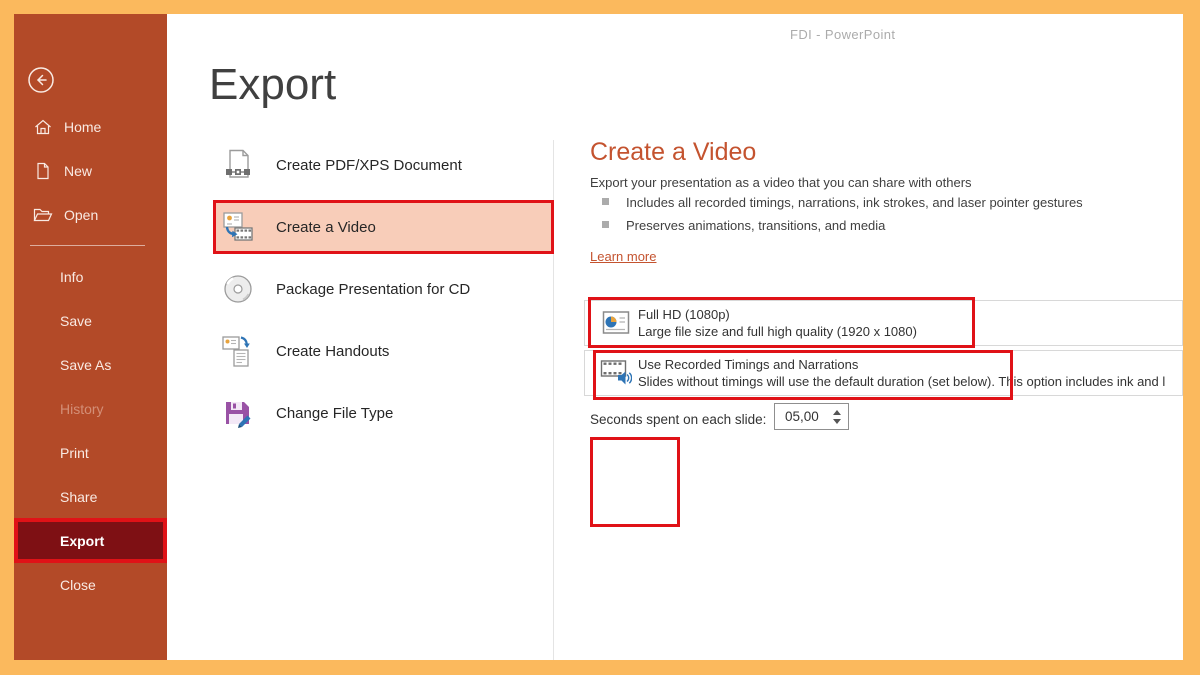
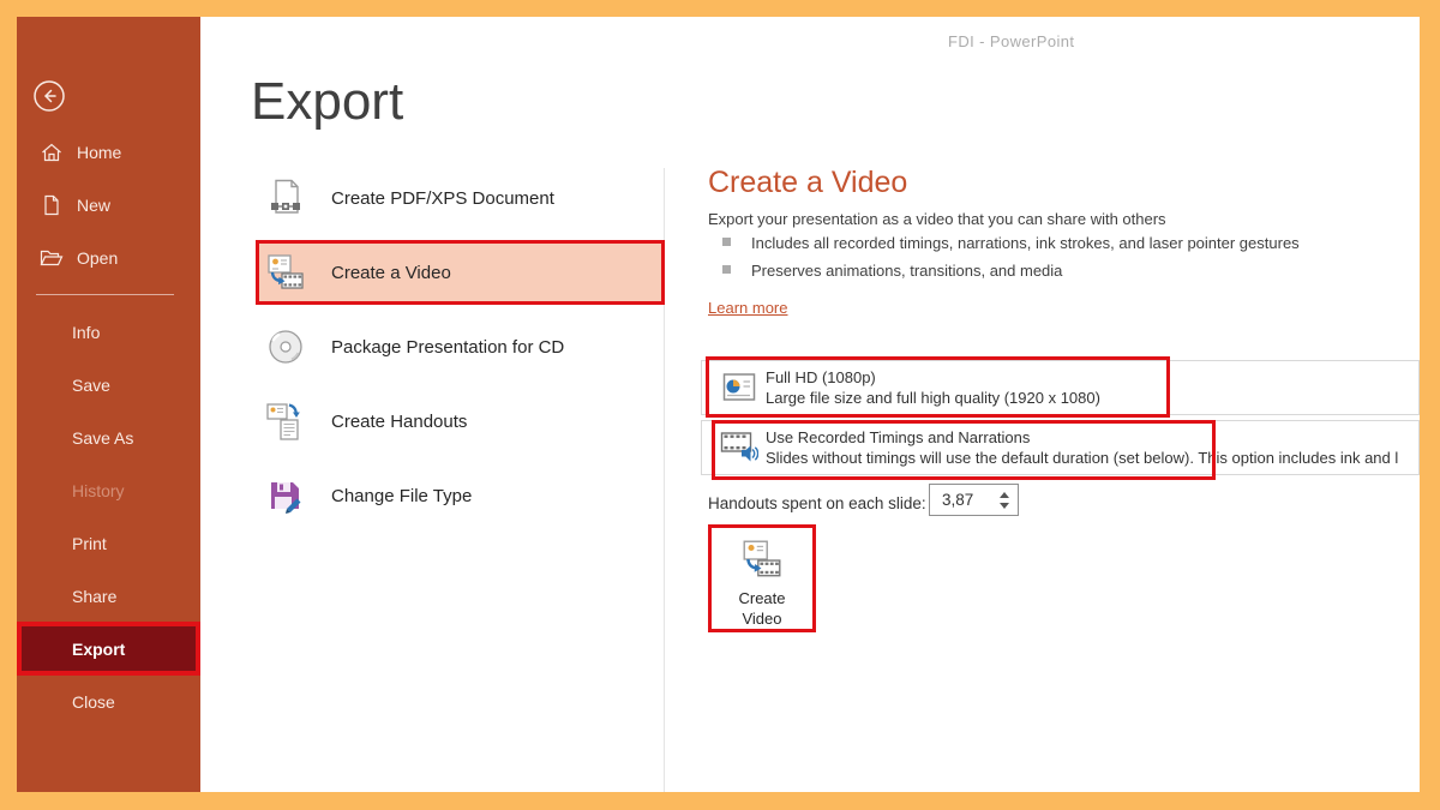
  Home
  New
  Open
  Info
  Save
  Save As
  History
  Print
  Share
  Export
  Close
  FDI - PowerPoint
  Export
  Create PDF/XPS Document
  Create a Video
  Package Presentation for CD
  Create Handouts
  Change File Type
  Create a Video
  Export your presentation as a video that you can share with others
  Includes all recorded timings, narrations, ink strokes, and laser pointer gestures
  Preserves animations, transitions, and media
  Learn more
  Full HD (1080p)
  Large file size and full high quality (1920 x 1080)
  Use Recorded Timings and Narrations
  Slides without timings will use the default duration (set below). This option includes ink and l
- Seconds spent on each slide:
+ Handouts spent on each slide:
- 05,00
+ 3,87
+ Create Video
